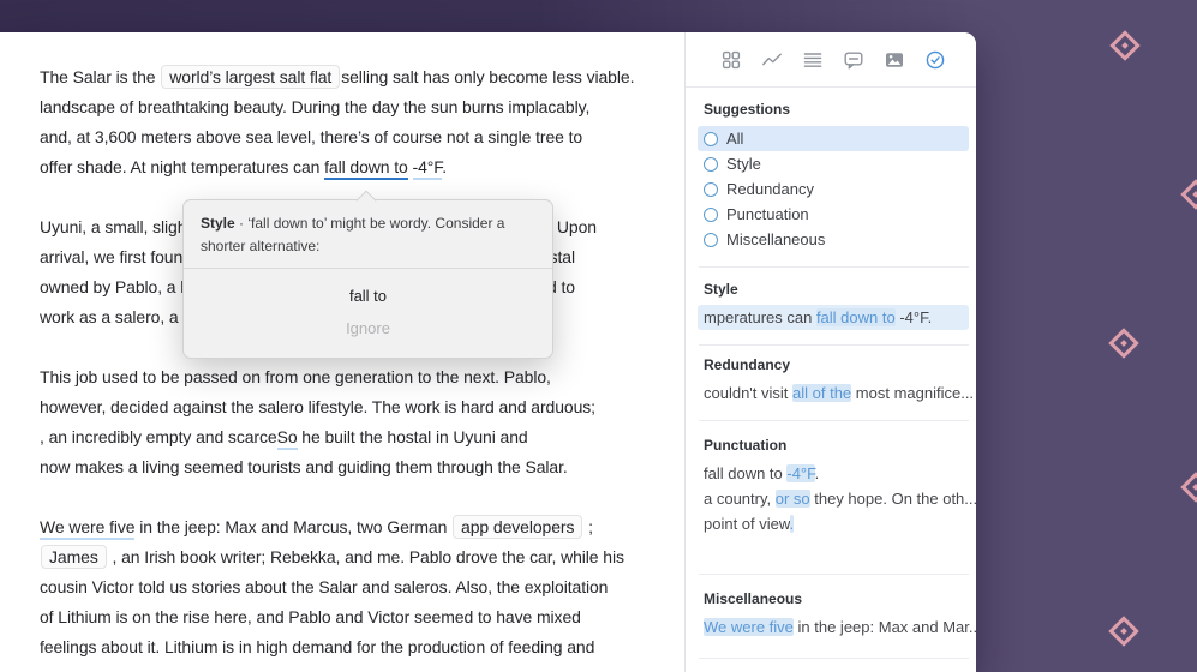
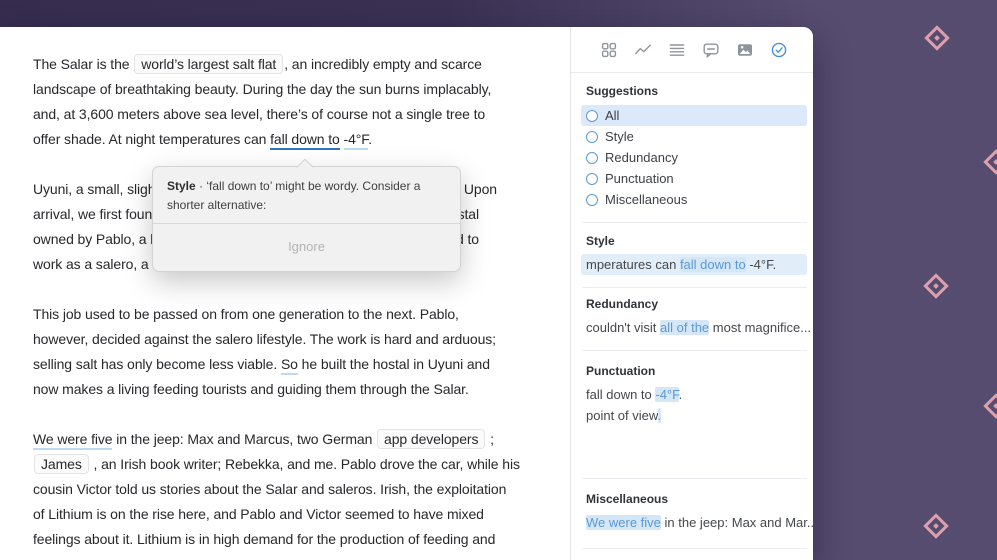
- The Salar is the world’s largest salt flat selling salt has only become less viable.
+ The Salar is the world’s largest salt flat , an incredibly empty and scarce
  landscape of breathtaking beauty. During the day the sun burns implacably,
  and, at 3,600 meters above sea level, there’s of course not a single tree to
  offer shade. At night temperatures can fall down to -4°F.
  Uyuni, a small, slig
  Upon
  arrival, we first foun
  stal
  owned by Pablo, a
  work as a salero, a
  This job used to be passed on from one generation to the next. Pablo,
  however, decided against the salero lifestyle. The work is hard and arduous;
- , an incredibly empty and scarceSo he built the hostal in Uyuni and
+ selling salt has only become less viable. So he built the hostal in Uyuni and
- now makes a living seemed tourists and guiding them through the Salar.
+ now makes a living feeding tourists and guiding them through the Salar.
  We were five in the jeep: Max and Marcus, two German app developers ;
  James , an Irish book writer; Rebekka, and me. Pablo drove the car, while his
- cousin Victor told us stories about the Salar and saleros. Also, the exploitation
+ cousin Victor told us stories about the Salar and saleros. Irish, the exploitation
  of Lithium is on the rise here, and Pablo and Victor seemed to have mixed
  feelings about it. Lithium is in high demand for the production of feeding and
  Style · ‘fall down to’ might be wordy. Consider a shorter alternative:
- fall to
  Ignore
  Suggestions
  All
  Style
  Redundancy
  Punctuation
  Miscellaneous
  Style
  mperatures can fall down to -4°F.
  Redundancy
  couldn't visit all of the most magnifice...
  Punctuation
  fall down to -4°F.
- a country, or so they hope. On the oth...
  point of view.
  Miscellaneous
  We were five in the jeep: Max and Mar..
